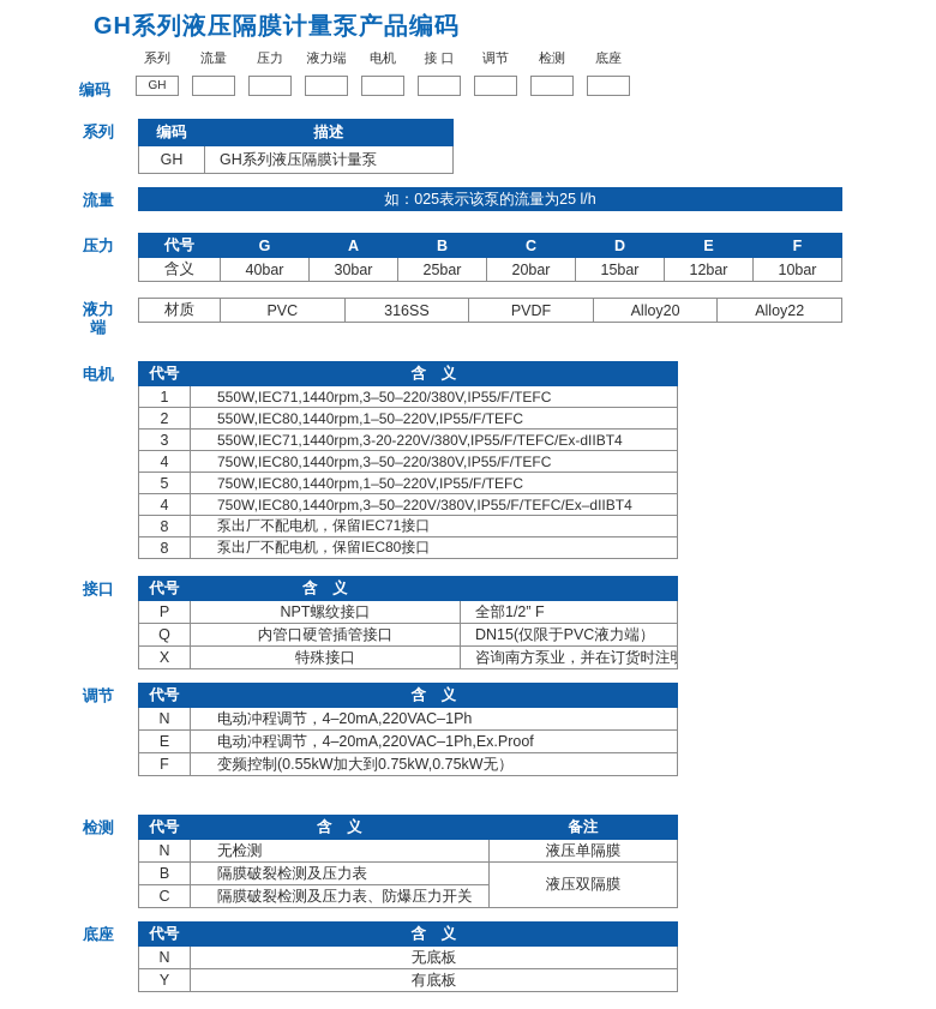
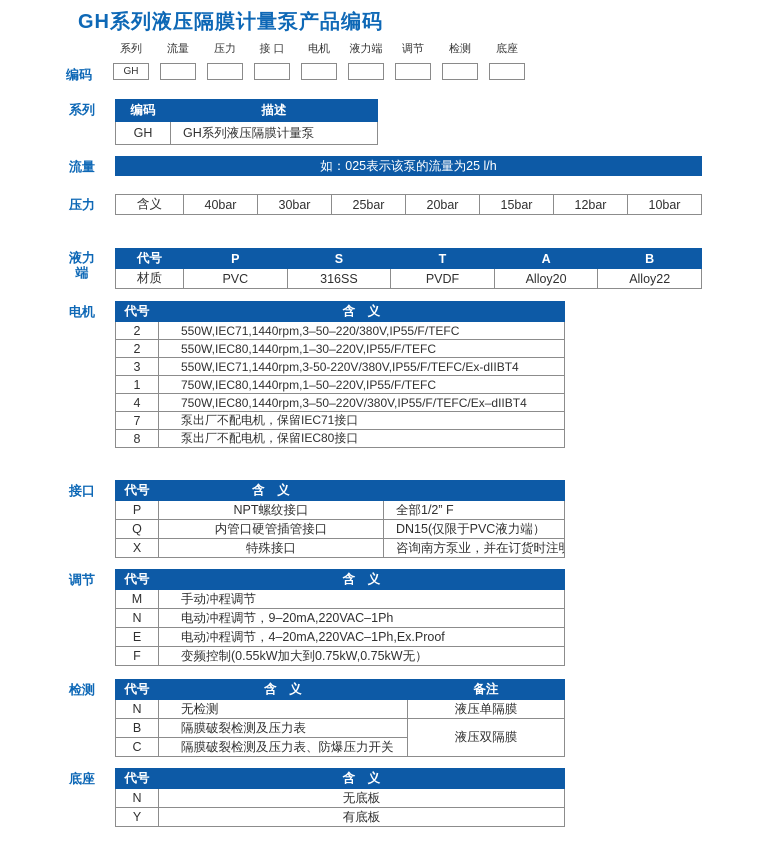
  GH系列液压隔膜计量泵产品编码
  编码
  系列
  GH
  流量
  压力
- 液力端
+ 接 口
  电机
- 接 口
+ 液力端
  调节
  检测
  底座
  系列
  编码	描述
  GH	GH系列液压隔膜计量泵
  流量
  如：025表示该泵的流量为25 l/h
  压力
- 代号	G	A	B	C	D	E	F
  含义	40bar	30bar	25bar	20bar	15bar	12bar	10bar
  液力
  端
+ 代号	P	S	T	A	B
  材质	PVC	316SS	PVDF	Alloy20	Alloy22
  电机
  代号	含 义
- 1	550W,IEC71,1440rpm,3–50–220/380V,IP55/F/TEFC
+ 2	550W,IEC71,1440rpm,3–50–220/380V,IP55/F/TEFC
- 2	550W,IEC80,1440rpm,1–50–220V,IP55/F/TEFC
+ 2	550W,IEC80,1440rpm,1–30–220V,IP55/F/TEFC
- 3	550W,IEC71,1440rpm,3-20-220V/380V,IP55/F/TEFC/Ex-dIIBT4
+ 3	550W,IEC71,1440rpm,3-50-220V/380V,IP55/F/TEFC/Ex-dIIBT4
- 4	750W,IEC80,1440rpm,3–50–220/380V,IP55/F/TEFC
- 5	750W,IEC80,1440rpm,1–50–220V,IP55/F/TEFC
+ 1	750W,IEC80,1440rpm,1–50–220V,IP55/F/TEFC
  4	750W,IEC80,1440rpm,3–50–220V/380V,IP55/F/TEFC/Ex–dIIBT4
- 8	泵出厂不配电机，保留IEC71接口
+ 7	泵出厂不配电机，保留IEC71接口
  8	泵出厂不配电机，保留IEC80接口
  接口
  代号	含 义
  P	NPT螺纹接口	全部1/2” F
  Q	内管口硬管插管接口	DN15(仅限于PVC液力端）
  X	特殊接口	咨询南方泵业，并在订货时注
  调节
  代号	含 义
+ M	手动冲程调节
- N	电动冲程调节，4–20mA,220VAC–1Ph
+ N	电动冲程调节，9–20mA,220VAC–1Ph
  E	电动冲程调节，4–20mA,220VAC–1Ph,Ex.Proof
  F	变频控制(0.55kW加大到0.75kW,0.75kW无）
  检测
  代号	含 义	备注
  N	无检测	液压单隔膜
  B	隔膜破裂检测及压力表	液压双隔膜
  C	隔膜破裂检测及压力表、防爆压力开关
  底座
  代号	含 义
  N	无底板
  Y	有底板
